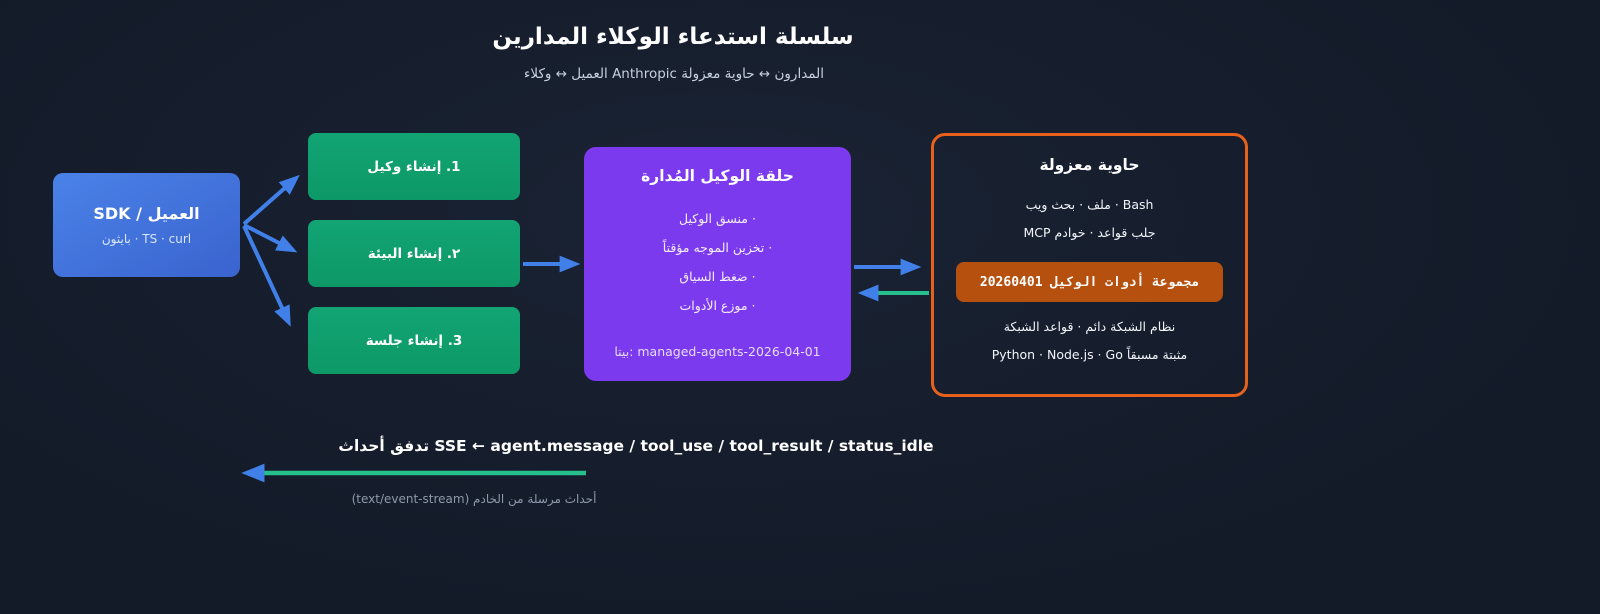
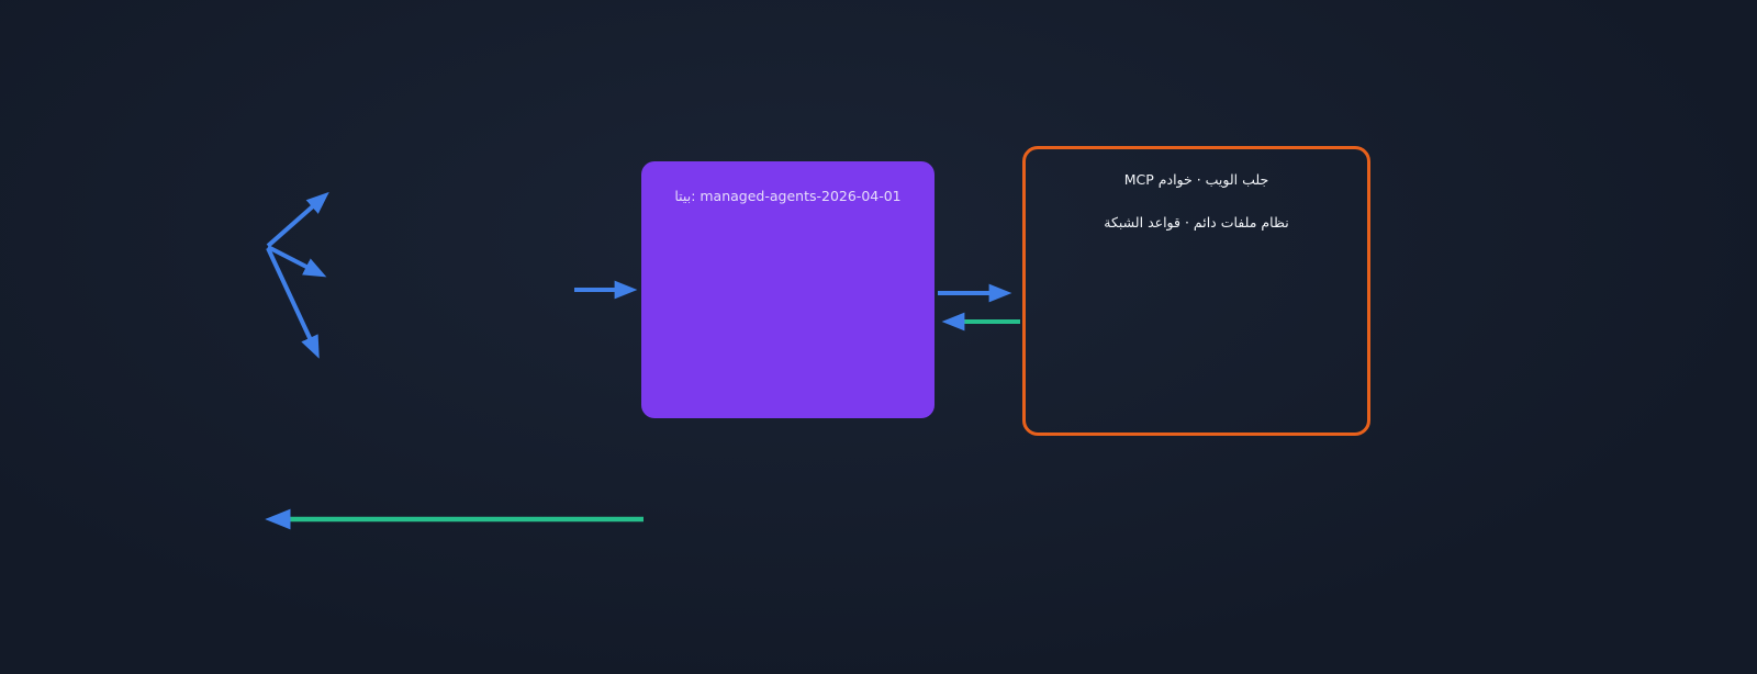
- سلسلة استدعاء الوكلاء المدارين
- العميل ↔ وكلاء Anthropic المدارون ↔ حاوية معزولة
- العميل / SDK
- بايثون · TS · curl
- 1. إنشاء وكيل
- ٢. إنشاء البيئة
- 3. إنشاء جلسة
- حلقة الوكيل المُدارة
- · منسق الوكيل
- · تخزين الموجه مؤقتاً
- · ضغط السياق
- · موزع الأدوات
  بيتا: managed-agents-2026-04-01
- حاوية معزولة
- Bash · ملف · بحث ويب
- جلب قواعد · خوادم MCP
+ جلب الويب · خوادم MCP
- مجموعة أدوات الوكيل 20260401
- نظام الشبكة دائم · قواعد الشبكة
+ نظام ملفات دائم · قواعد الشبكة
- Python · Node.js · Go مثبتة مسبقاً
- تدفق أحداث SSE ← agent.message / tool_use / tool_result / status_idle
- أحداث مرسلة من الخادم (text/event-stream)
